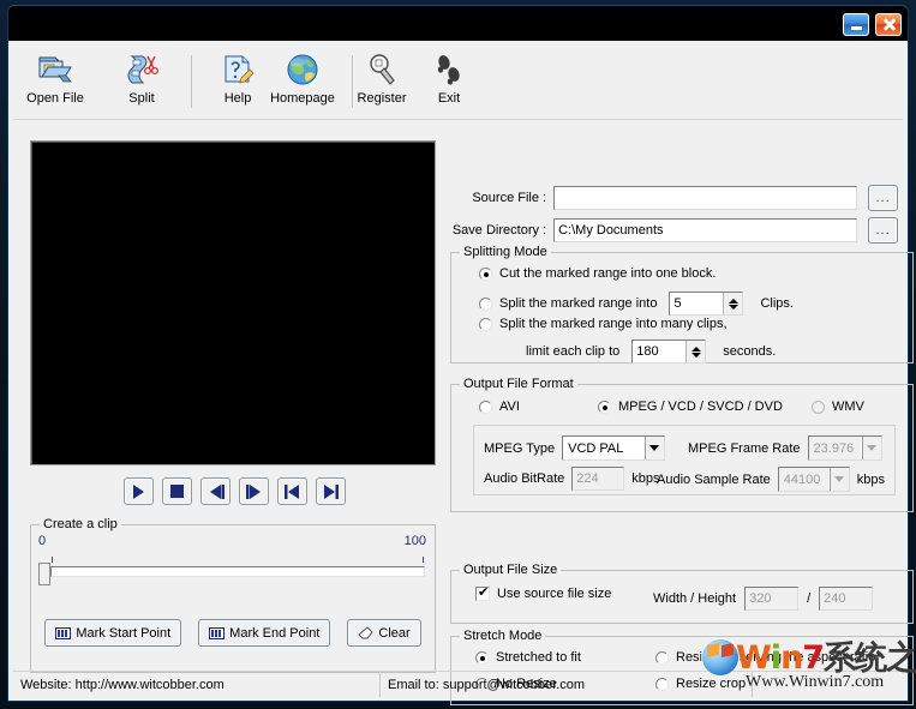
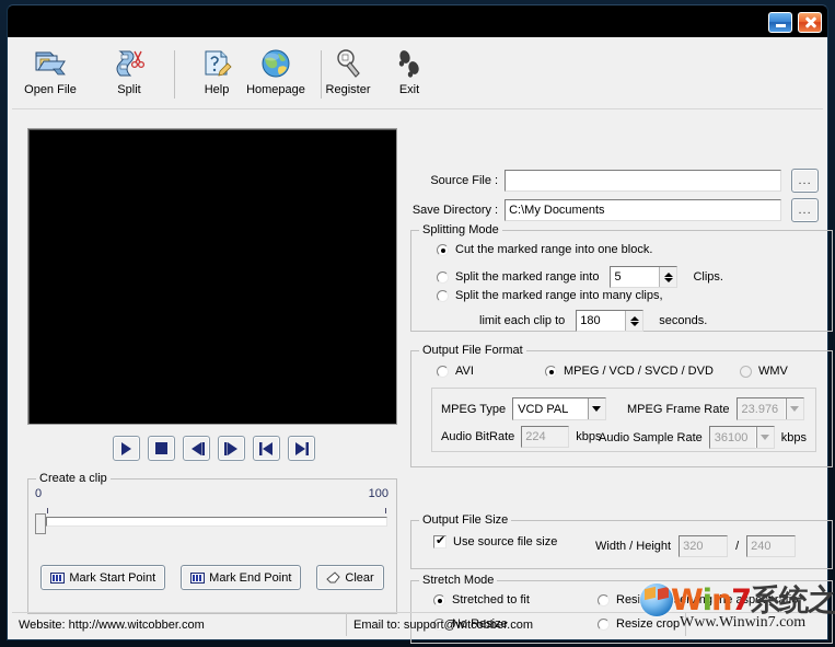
  Open File
  Split
  Help
  Homepage
  Register
  Exit
  Create a clip
  0
  100
  Mark Start Point
  Mark End Point
  Clear
  Source File :
  ...
  Save Directory :
  C:\My Documents
  ...
  Splitting Mode
  Cut the marked range into one block.
  Split the marked range into
  5
  Clips.
  Split the marked range into many clips,
  limit each clip to
  180
  seconds.
  Output File Format
  AVI
  MPEG / VCD / SVCD / DVD
  WMV
  MPEG Type
  VCD PAL
  MPEG Frame Rate
  23.976
  Audio BitRate
  224
  kbps
  Audio Sample Rate
- 44100
+ 36100
  kbps
  Output File Size
  Use source file size
  Width / Height
  320
  /
  240
  Stretch Mode
  Stretched to fit
  No Resize
  Resiserving the aspect ratio
  Resize crop
  Website: http://www.witcobber.com
  Email to: support@witcobber.com
  Win7系统之
  Www.Winwin7.com
